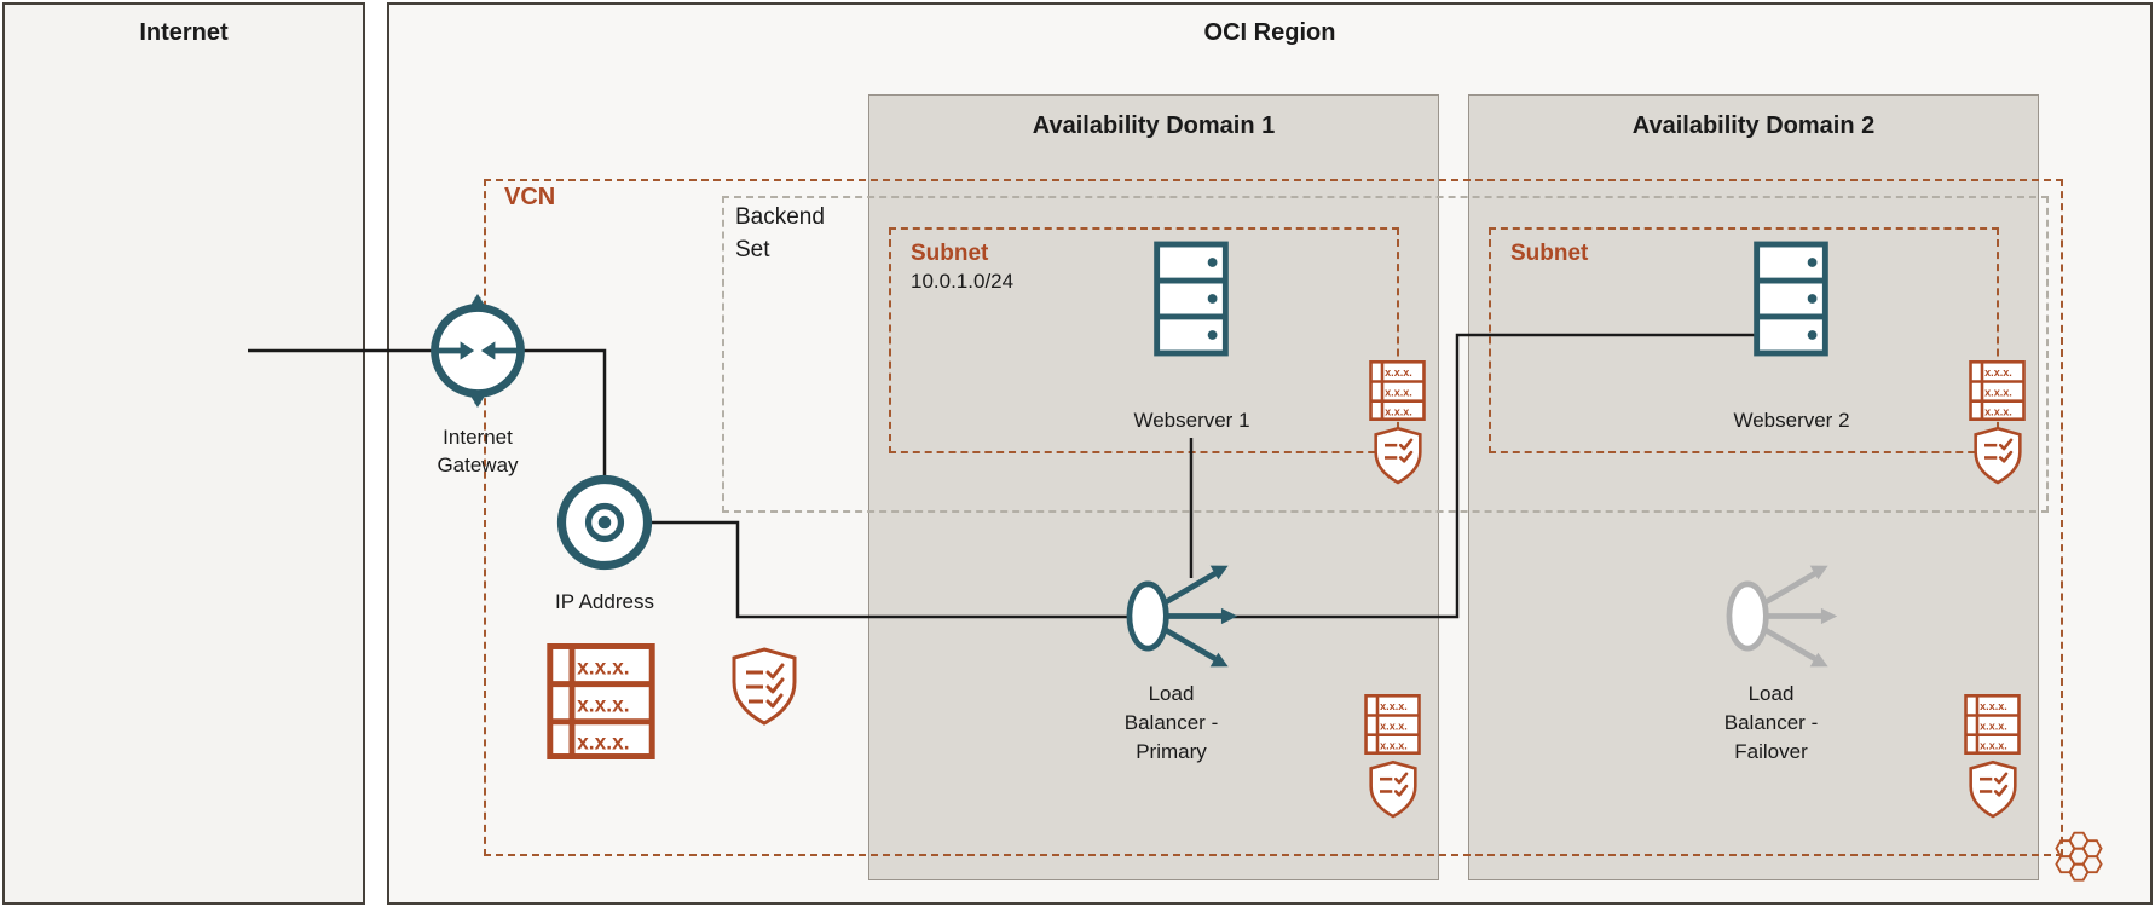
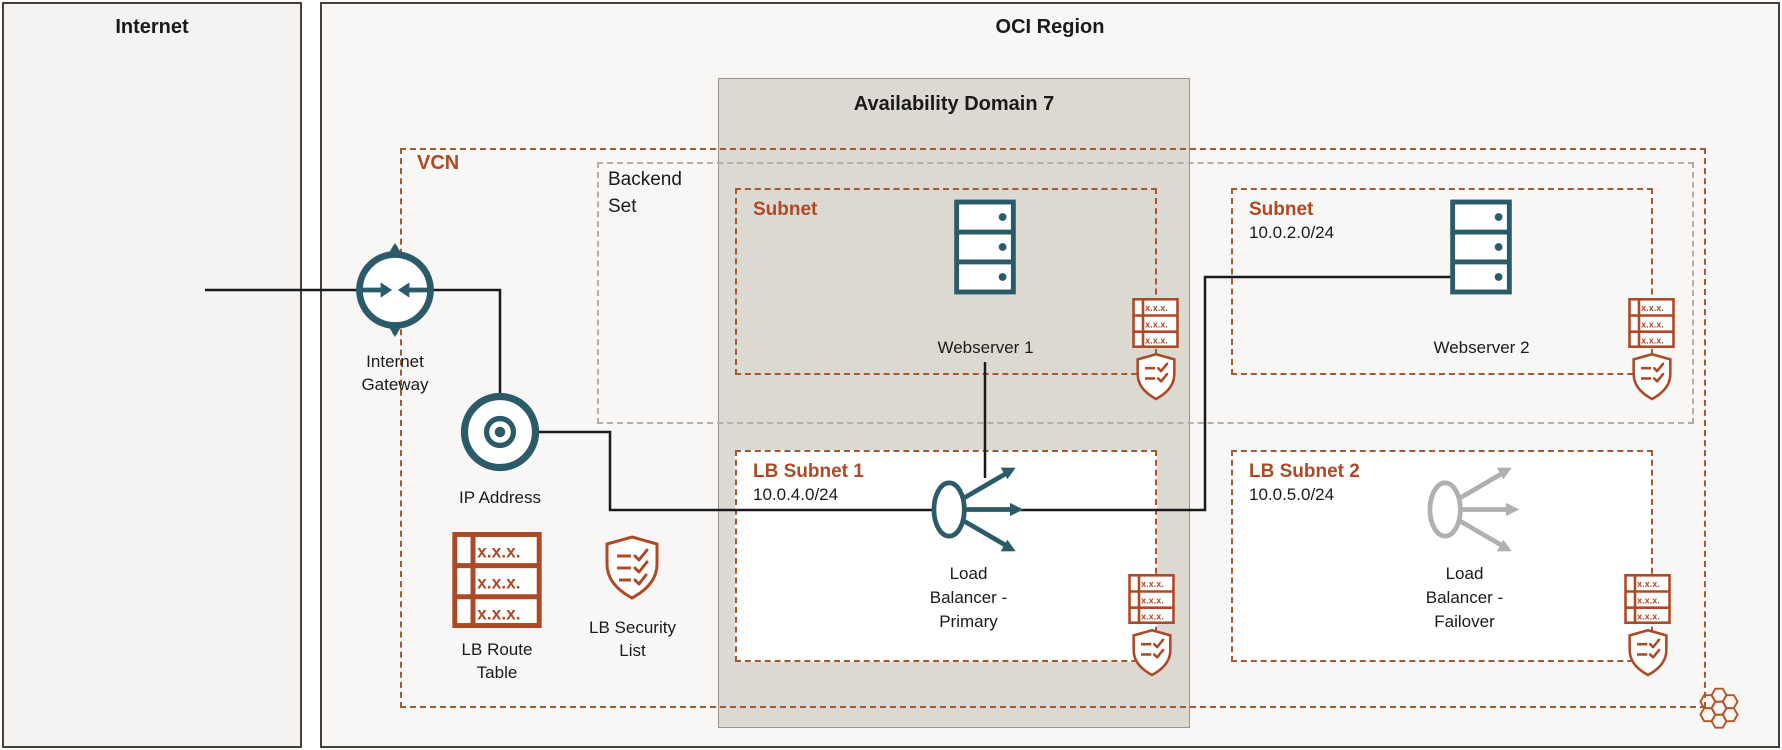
  Internet
  OCI Region
- Availability Domain 1
+ Availability Domain 7
- Availability Domain 2
  Backend
  Set
  VCN
  Subnet
- 10.0.1.0/24
  Subnet
+ 10.0.2.0/24
+ LB Subnet 1
+ 10.0.4.0/24
+ LB Subnet 2
+ 10.0.5.0/24
  Internet
  Gateway
  IP Address
  x.x.x.
  x.x.x.
  x.x.x.
+ LB Route
+ Table
+ LB Security
+ List
  Webserver 1
  Webserver 2
  Load
  Balancer -
  Primary
  Load
  Balancer -
  Failover
  x.x.x.
  x.x.x.
  x.x.x.
  x.x.x.
  x.x.x.
  x.x.x.
  x.x.x.
  x.x.x.
  x.x.x.
  x.x.x.
  x.x.x.
  x.x.x.
